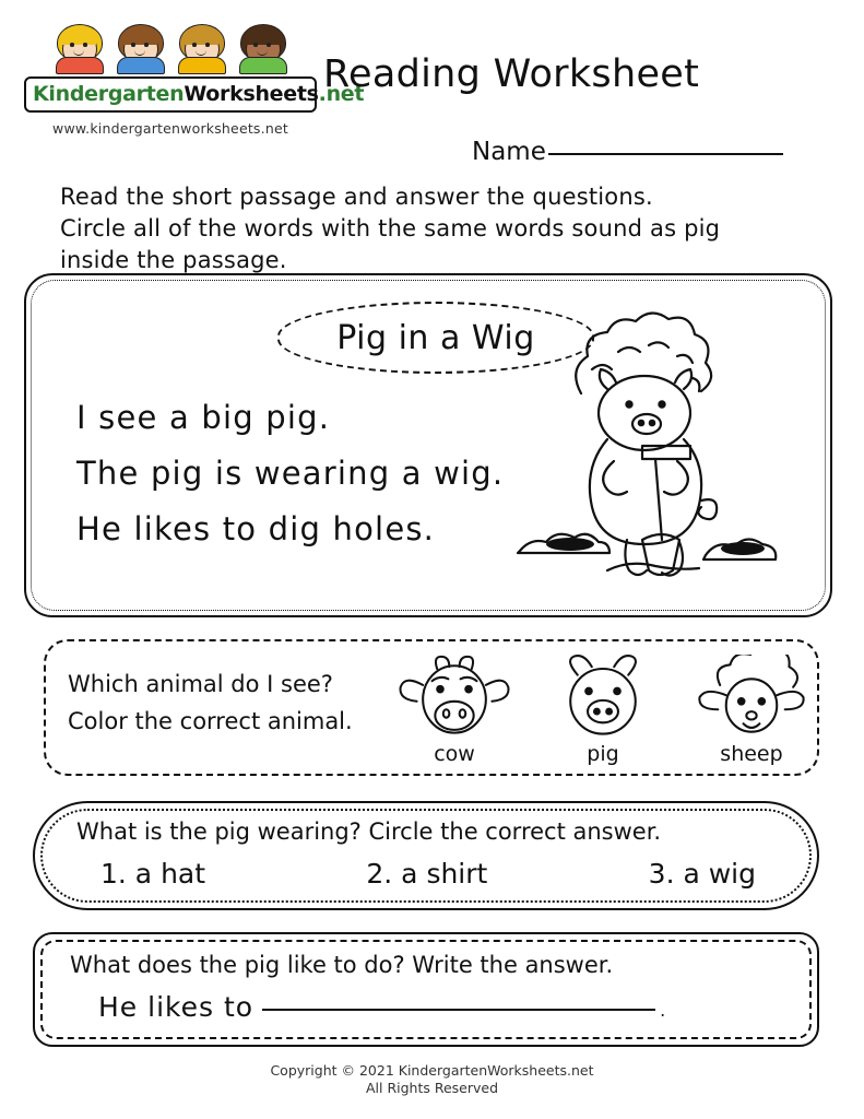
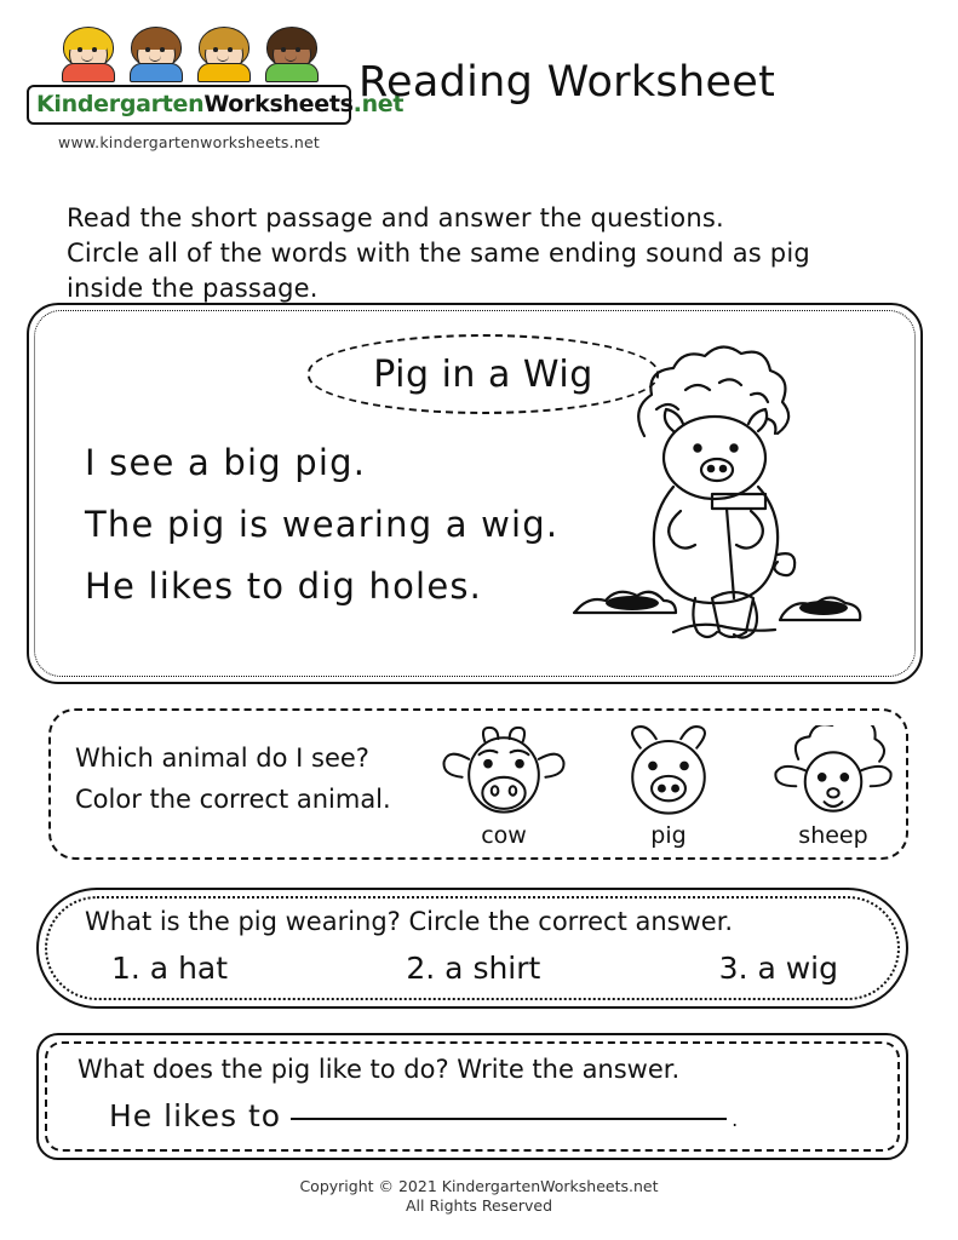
  KindergartenWorksheets.net
  www.kindergartenworksheets.net
  Reading Worksheet
- Name
  Read the short passage and answer the questions.
- Circle all of the words with the same words sound as pig
+ Circle all of the words with the same ending sound as pig
  inside the passage.
  Pig in a Wig
  I see a big pig.
  The pig is wearing a wig.
  He likes to dig holes.
  Which animal do I see?
  Color the correct animal.
  cow
  pig
  sheep
  What is the pig wearing? Circle the correct answer.
  1. a hat
  2. a shirt
  3. a wig
  What does the pig like to do? Write the answer.
  He likes to .
  Copyright © 2021 KindergartenWorksheets.net
  All Rights Reserved
